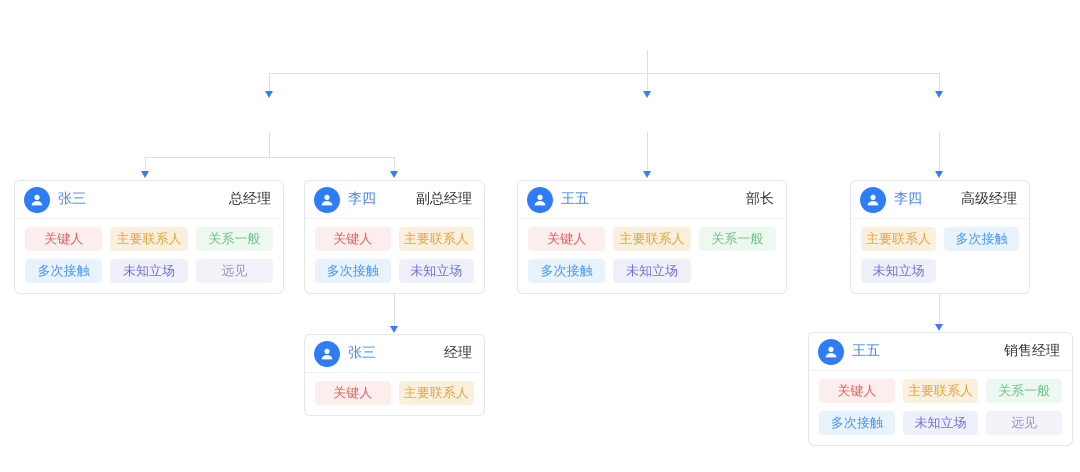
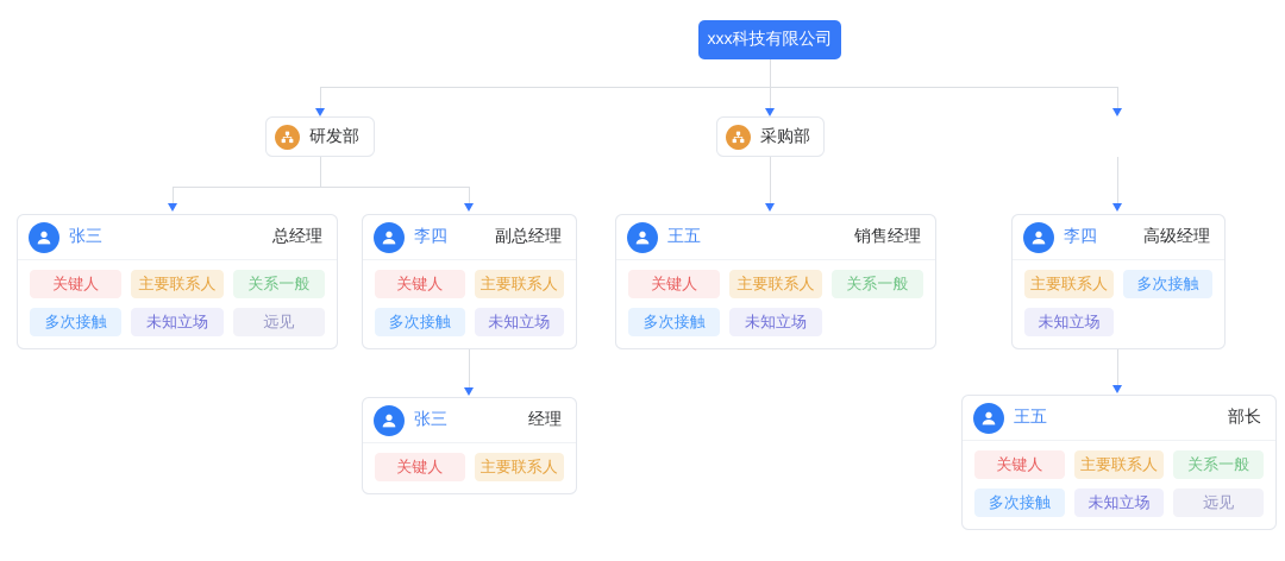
+ xxx科技有限公司
+ 研发部
+ 采购部
  张三
  总经理
  关键人
  主要联系人
  关系一般
  多次接触
  未知立场
  远见
  李四
  副总经理
  关键人
  主要联系人
  多次接触
  未知立场
  王五
- 部长
+ 销售经理
  关键人
  主要联系人
  关系一般
  多次接触
  未知立场
  李四
  高级经理
  主要联系人
  多次接触
  未知立场
  张三
  经理
  关键人
  主要联系人
  王五
- 销售经理
+ 部长
  关键人
  主要联系人
  关系一般
  多次接触
  未知立场
  远见
